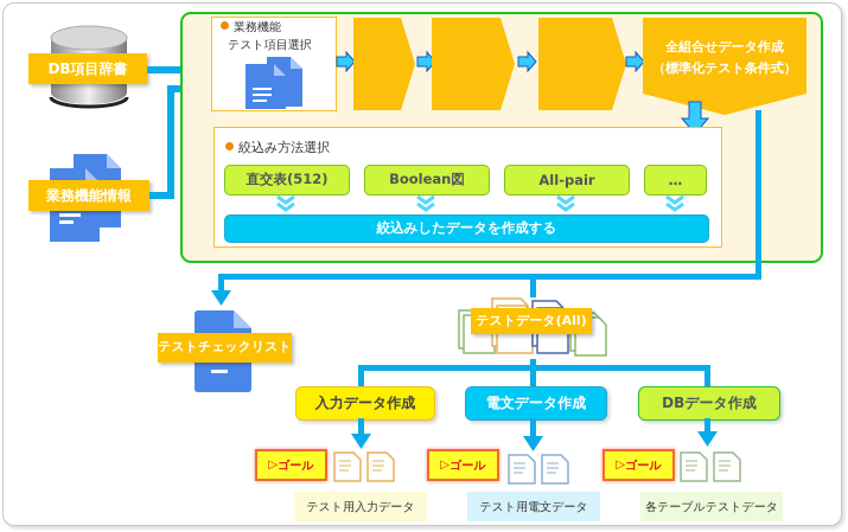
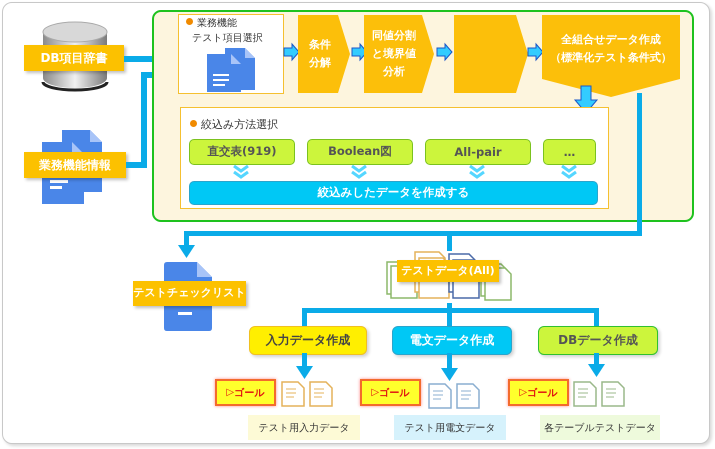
  DB項目辞書
  業務機能情報
  業務機能
  テスト項目選択
+ 条件
+ 分解
+ 同値分割
+ と境界値
+ 分析
  全組合せデータ作成
  （標準化テスト条件式）
  絞込み方法選択
- 直交表(512)
+ 直交表(919)
  Boolean図
  All-pair
  …
  絞込みしたデータを作成する
  テストチェックリスト
  テストデータ(All)
  入力データ作成
  電文データ作成
  DBデータ作成
  ▷
  ゴール
  テスト用入力データ
  ▷
  ゴール
  テスト用電文データ
  ▷
  ゴール
  各テーブルテストデータ
